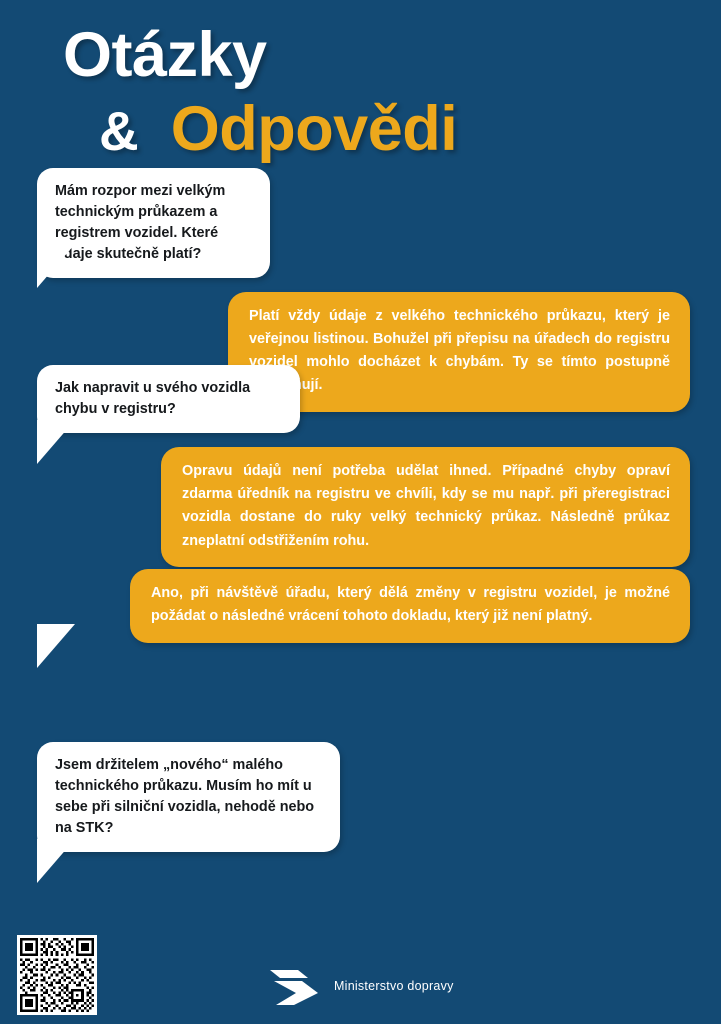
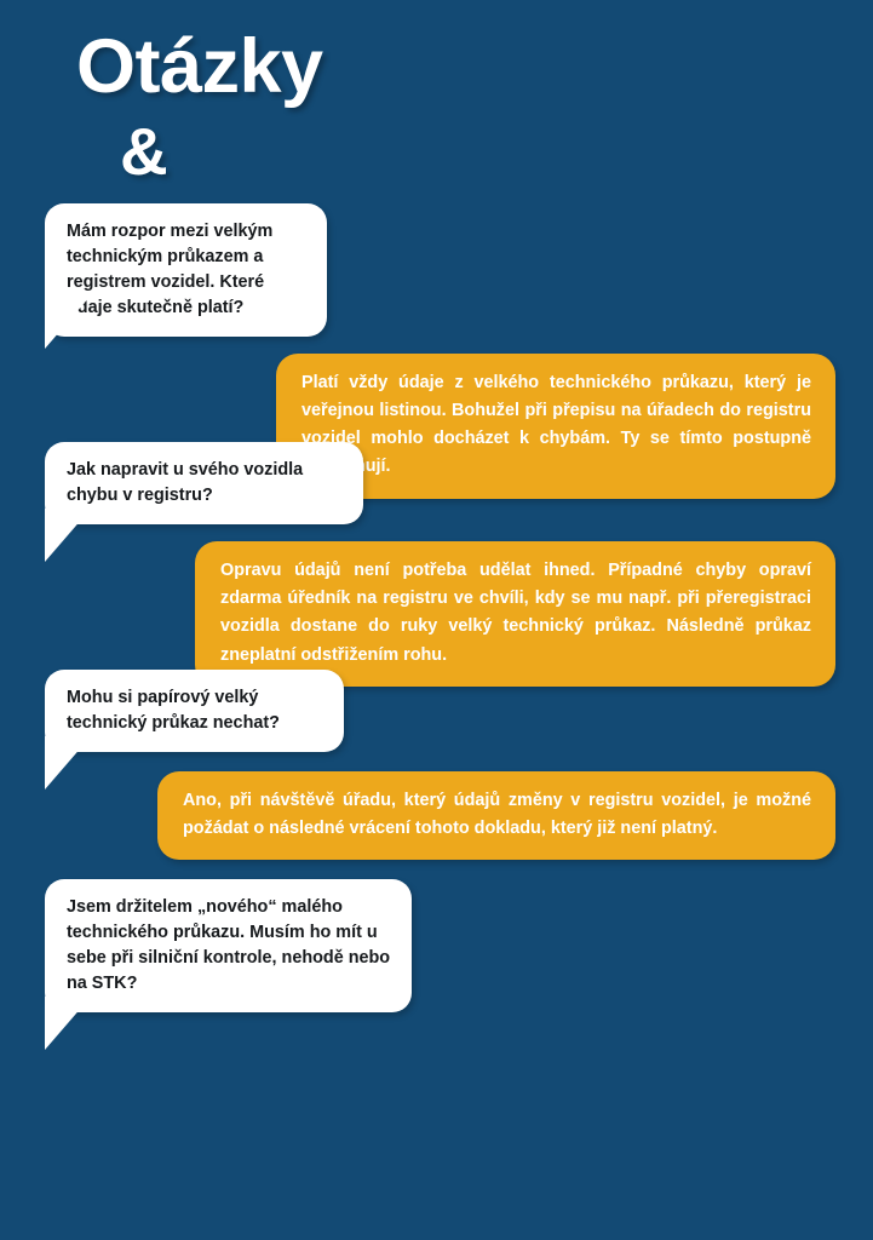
  Otázky
  &
- Odpovědi
  Mám rozpor mezi velkým technickým průkazem a registrem vozidel. Které daje skutečně platí?
  Platí vždy údaje z velkého technického průkazu, který je veřejnou listinou. Bohužel při přepisu na úřadech do registru vozidel mohlo docházet k chybám. Ty se tímto postupně ují.
  Jak napravit u svého vozidla chybu v registru?
  Opravu údajů není potřeba udělat ihned. Případné chyby opraví zdarma úředník na registru ve chvíli, kdy se mu např. při přeregistraci vozidla dostane do ruky velký technický průkaz. Následně průkaz zneplatní odstřižením rohu.
+ Mohu si papírový velký technický průkaz nechat?
- Ano, při návštěvě úřadu, který dělá změny v registru vozidel, je možné požádat o následné vrácení tohoto dokladu, který již není platný.
+ Ano, při návštěvě úřadu, který údajů změny v registru vozidel, je možné požádat o následné vrácení tohoto dokladu, který již není platný.
- Jsem držitelem „nového“ malého technického průkazu. Musím ho mít u sebe při silniční vozidla, nehodě nebo na STK?
+ Jsem držitelem „nového“ malého technického průkazu. Musím ho mít u sebe při silniční kontrole, nehodě nebo na STK?
- Ministerstvo dopravy
